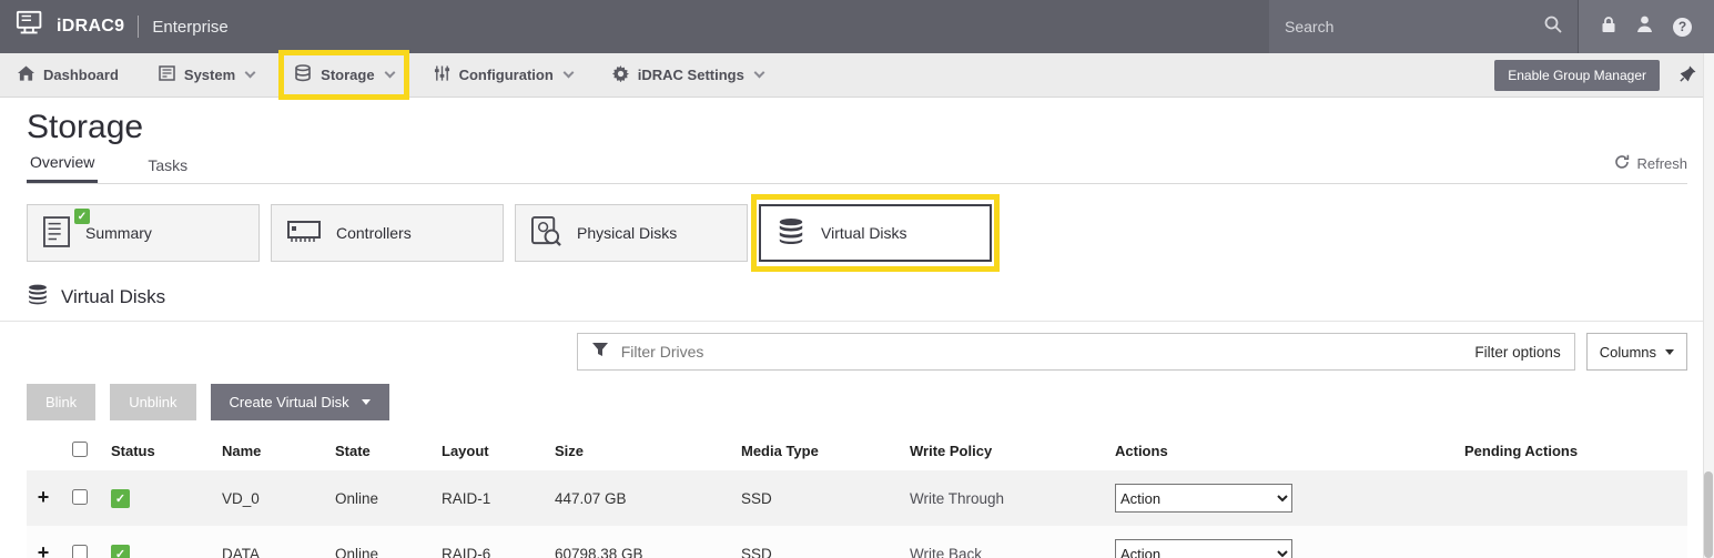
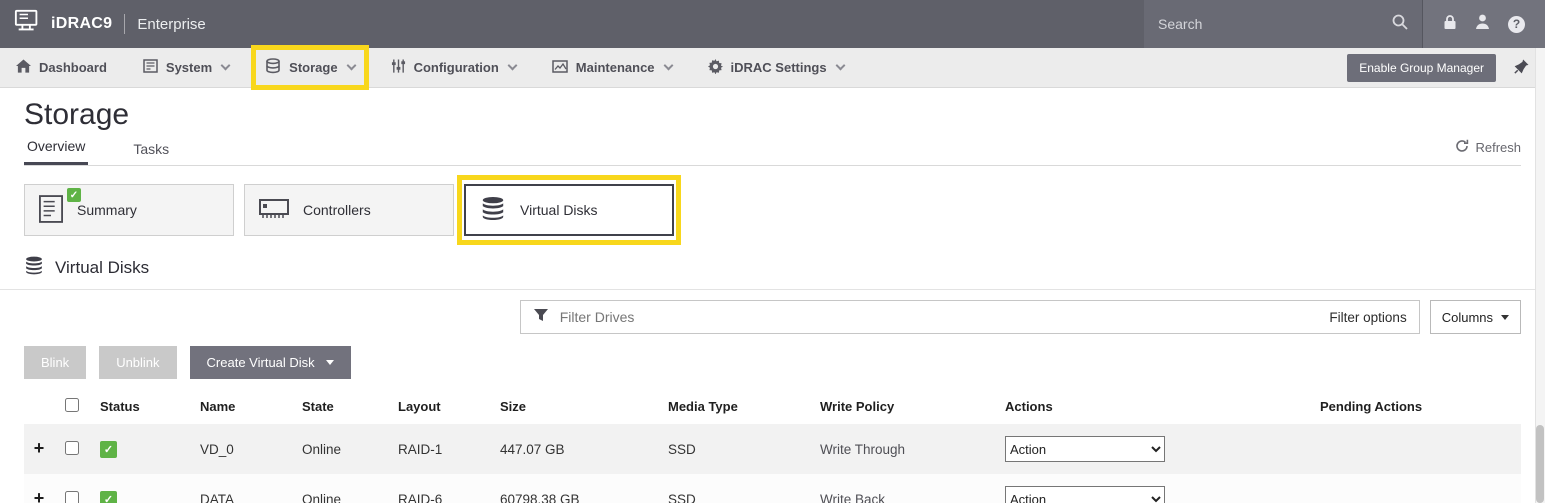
  iDRAC9
  Enterprise
  Search
  ?
  Dashboard
  System
  Storage
  Configuration
+ Maintenance
  iDRAC Settings
  Enable Group Manager
  Storage
  Overview
  Tasks
  Refresh
  ✓
  Summary
  Controllers
- Physical Disks
  Virtual Disks
  Virtual Disks
  Filter Drives
  Filter options
  Columns
  Blink
  Unblink
  Create Virtual Disk
  		Status	Name	State	Layout	Size	Media Type	Write Policy	Actions	Pending Actions
  +		✓	VD_0	Online	RAID-1	447.07 GB	SSD	Write Through	Action
  +		✓	DATA	Online	RAID-6	60798.38 GB	SSD	Write Back	Action
